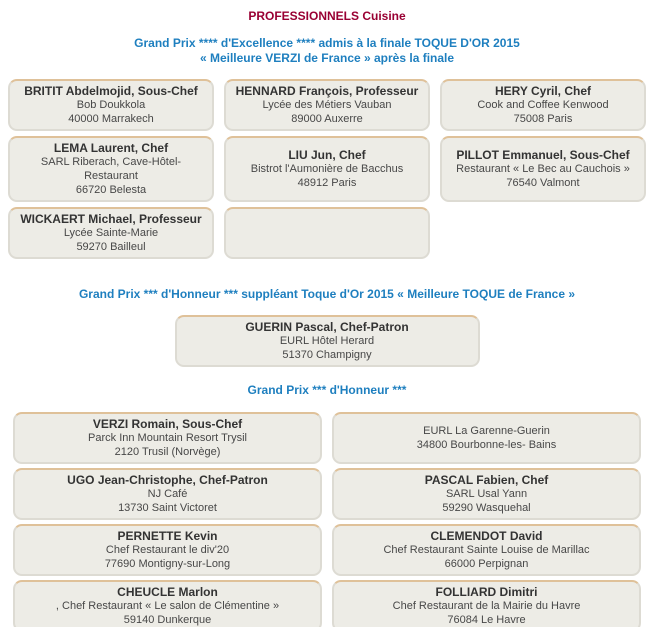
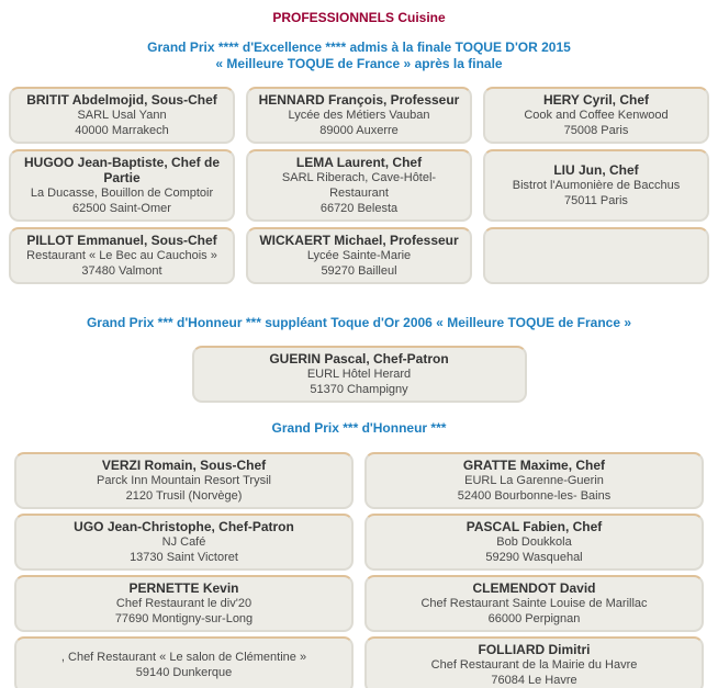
  PROFESSIONNELS Cuisine
  Grand Prix **** d'Excellence **** admis à la finale TOQUE D'OR 2015
- « Meilleure VERZI de France » après la finale
+ « Meilleure TOQUE de France » après la finale
  BRITIT Abdelmojid, Sous-Chef
- Bob Doukkola
+ SARL Usal Yann
  40000 Marrakech
  HENNARD François, Professeur
  Lycée des Métiers Vauban
  89000 Auxerre
  HERY Cyril, Chef
  Cook and Coffee Kenwood
  75008 Paris
+ HUGOO Jean-Baptiste, Chef de Partie
+ La Ducasse, Bouillon de Comptoir
+ 62500 Saint-Omer
  LEMA Laurent, Chef
  SARL Riberach, Cave-Hôtel-Restaurant
  66720 Belesta
  LIU Jun, Chef
  Bistrot l'Aumonière de Bacchus
- 48912 Paris
+ 75011 Paris
  PILLOT Emmanuel, Sous-Chef
  Restaurant « Le Bec au Cauchois »
- 76540 Valmont
+ 37480 Valmont
  WICKAERT Michael, Professeur
  Lycée Sainte-Marie
  59270 Bailleul
- Grand Prix *** d'Honneur *** suppléant Toque d'Or 2015 « Meilleure TOQUE de France »
+ Grand Prix *** d'Honneur *** suppléant Toque d'Or 2006 « Meilleure TOQUE de France »
  GUERIN Pascal, Chef-Patron
  EURL Hôtel Herard
  51370 Champigny
  Grand Prix *** d'Honneur ***
  VERZI Romain, Sous-Chef
  Parck Inn Mountain Resort Trysil
  2120 Trusil (Norvège)
+ GRATTE Maxime, Chef
  EURL La Garenne-Guerin
- 34800 Bourbonne-les- Bains
+ 52400 Bourbonne-les- Bains
  UGO Jean-Christophe, Chef-Patron
  NJ Café
  13730 Saint Victoret
  PASCAL Fabien, Chef
- SARL Usal Yann
+ Bob Doukkola
  59290 Wasquehal
  PERNETTE Kevin
  Chef Restaurant le div'20
  77690 Montigny-sur-Long
  CLEMENDOT David
  Chef Restaurant Sainte Louise de Marillac
  66000 Perpignan
- CHEUCLE Marlon
  , Chef Restaurant « Le salon de Clémentine »
  59140 Dunkerque
  FOLLIARD Dimitri
  Chef Restaurant de la Mairie du Havre
  76084 Le Havre
